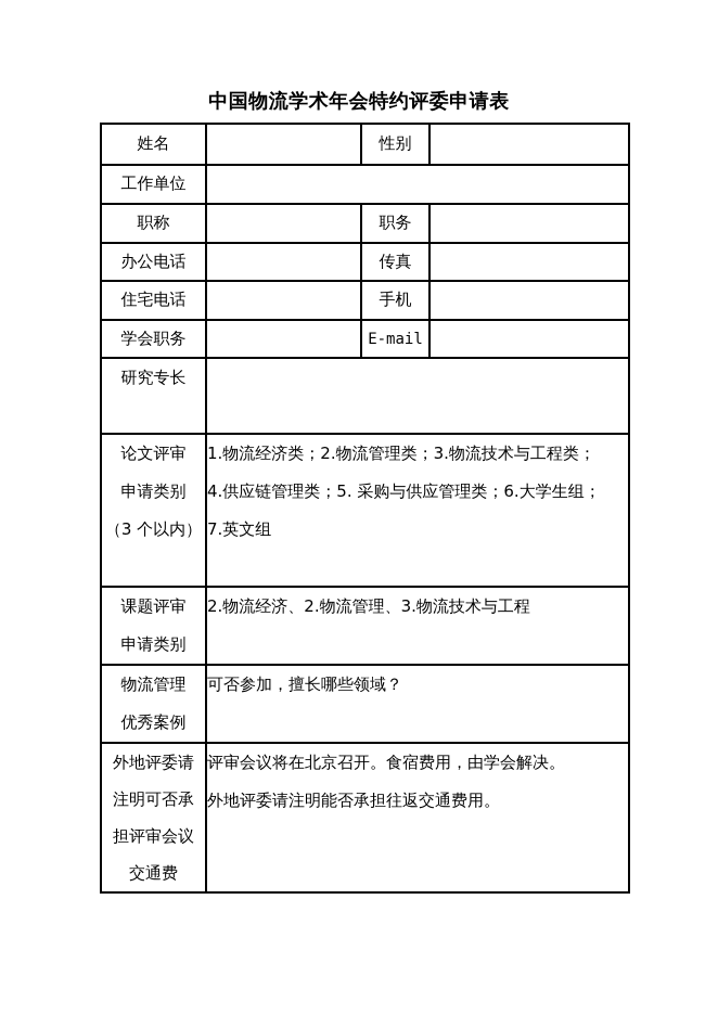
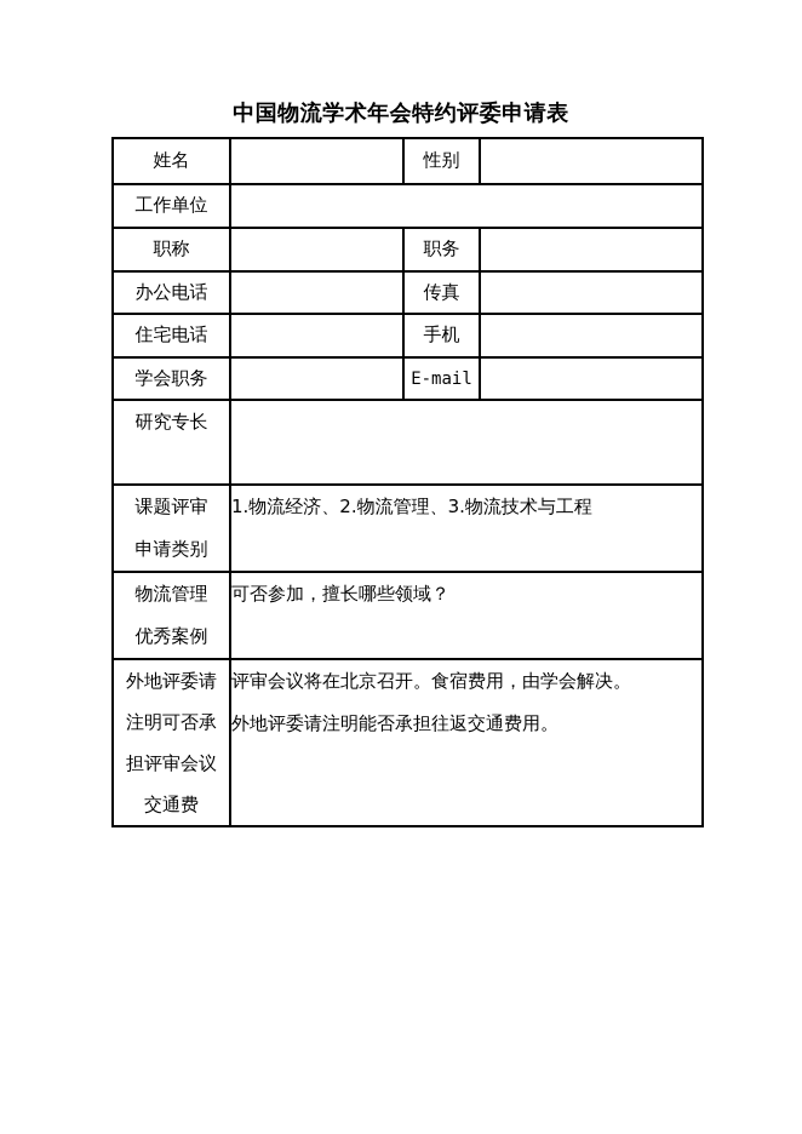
  中国物流学术年会特约评委申请表
  姓名		性别
  工作单位
  职称		职务
  办公电话		传真
  住宅电话		手机
  学会职务		E-mail
  研究专长
- 论文评审 申请类别 （3 个以内）	1.物流经济类；2.物流管理类；3.物流技术与工程类； 4.供应链管理类；5. 采购与供应管理类；6.大学生组； 7.英文组
- 课题评审 申请类别	2.物流经济、2.物流管理、3.物流技术与工程
+ 课题评审 申请类别	1.物流经济、2.物流管理、3.物流技术与工程
  物流管理 优秀案例	可否参加，擅长哪些领域？
  外地评委请 注明可否承 担评审会议 交通费	评审会议将在北京召开。食宿费用，由学会解决。 外地评委请注明能否承担往返交通费用。
